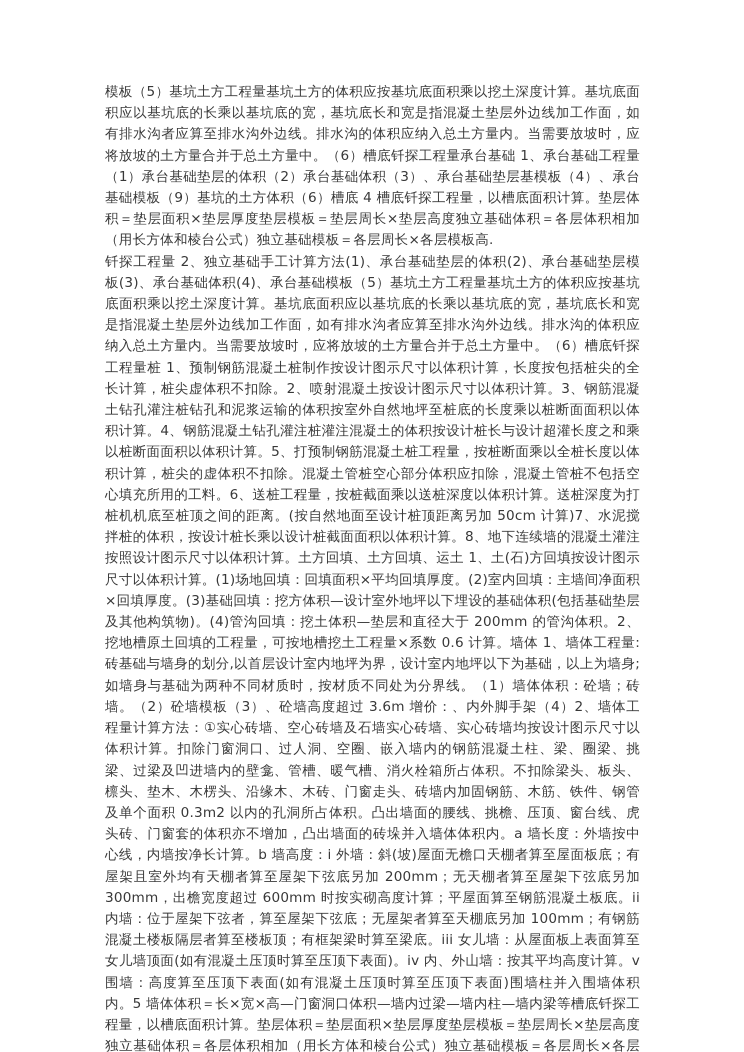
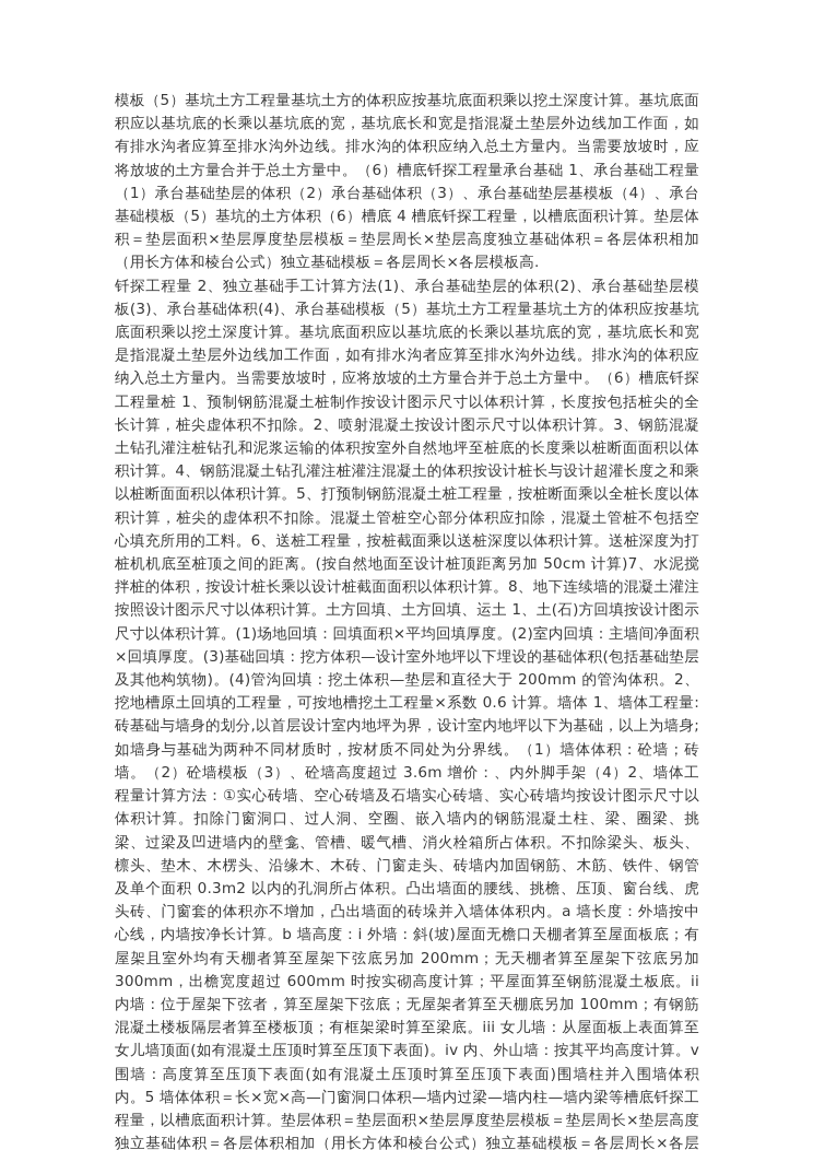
- 模板（5）基坑土方工程量基坑土方的体积应按基坑底面积乘以挖土深度计算。基坑底面积应以基坑底的长乘以基坑底的宽，基坑底长和宽是指混凝土垫层外边线加工作面，如有排水沟者应算至排水沟外边线。排水沟的体积应纳入总土方量内。当需要放坡时，应将放坡的土方量合并于总土方量中。（6）槽底钎探工程量承台基础 1、承台基础工程量（1）承台基础垫层的体积（2）承台基础体积（3）、承台基础垫层基模板（4）、承台基础模板（9）基坑的土方体积（6）槽底 4 槽底钎探工程量，以槽底面积计算。垫层体积＝垫层面积×垫层厚度垫层模板＝垫层周长×垫层高度独立基础体积＝各层体积相加（用长方体和棱台公式）独立基础模板＝各层周长×各层模板高.
+ 模板（5）基坑土方工程量基坑土方的体积应按基坑底面积乘以挖土深度计算。基坑底面积应以基坑底的长乘以基坑底的宽，基坑底长和宽是指混凝土垫层外边线加工作面，如有排水沟者应算至排水沟外边线。排水沟的体积应纳入总土方量内。当需要放坡时，应将放坡的土方量合并于总土方量中。（6）槽底钎探工程量承台基础 1、承台基础工程量（1）承台基础垫层的体积（2）承台基础体积（3）、承台基础垫层基模板（4）、承台基础模板（5）基坑的土方体积（6）槽底 4 槽底钎探工程量，以槽底面积计算。垫层体积＝垫层面积×垫层厚度垫层模板＝垫层周长×垫层高度独立基础体积＝各层体积相加（用长方体和棱台公式）独立基础模板＝各层周长×各层模板高.
  钎探工程量 2、独立基础手工计算方法(1)、承台基础垫层的体积(2)、承台基础垫层模板(3)、承台基础体积(4)、承台基础模板（5）基坑土方工程量基坑土方的体积应按基坑底面积乘以挖土深度计算。基坑底面积应以基坑底的长乘以基坑底的宽，基坑底长和宽是指混凝土垫层外边线加工作面，如有排水沟者应算至排水沟外边线。排水沟的体积应纳入总土方量内。当需要放坡时，应将放坡的土方量合并于总土方量中。（6）槽底钎探工程量桩 1、预制钢筋混凝土桩制作按设计图示尺寸以体积计算，长度按包括桩尖的全长计算，桩尖虚体积不扣除。2、喷射混凝土按设计图示尺寸以体积计算。3、钢筋混凝土钻孔灌注桩钻孔和泥浆运输的体积按室外自然地坪至桩底的长度乘以桩断面面积以体积计算。4、钢筋混凝土钻孔灌注桩灌注混凝土的体积按设计桩长与设计超灌长度之和乘以桩断面面积以体积计算。5、打预制钢筋混凝土桩工程量，按桩断面乘以全桩长度以体积计算，桩尖的虚体积不扣除。混凝土管桩空心部分体积应扣除，混凝土管桩不包括空心填充所用的工料。6、送桩工程量，按桩截面乘以送桩深度以体积计算。送桩深度为打桩机机底至桩顶之间的距离。(按自然地面至设计桩顶距离另加 50cm 计算)7、水泥搅拌桩的体积，按设计桩长乘以设计桩截面面积以体积计算。8、地下连续墙的混凝土灌注按照设计图示尺寸以体积计算。土方回填、土方回填、运土 1、土(石)方回填按设计图示尺寸以体积计算。(1)场地回填：回填面积×平均回填厚度。(2)室内回填：主墙间净面积×回填厚度。(3)基础回填：挖方体积—设计室外地坪以下埋设的基础体积(包括基础垫层及其他构筑物)。(4)管沟回填：挖土体积—垫层和直径大于 200mm 的管沟体积。2、挖地槽原土回填的工程量，可按地槽挖土工程量×系数 0.6 计算。墙体 1、墙体工程量:砖基础与墙身的划分,以首层设计室内地坪为界，设计室内地坪以下为基础，以上为墙身;如墙身与基础为两种不同材质时，按材质不同处为分界线。（1）墙体体积：砼墙；砖墙。（2）砼墙模板（3）、砼墙高度超过 3.6m 增价：、内外脚手架（4）2、墙体工程量计算方法：①实心砖墙、空心砖墙及石墙实心砖墙、实心砖墙均按设计图示尺寸以体积计算。扣除门窗洞口、过人洞、空圈、嵌入墙内的钢筋混凝土柱、梁、圈梁、挑梁、过梁及凹进墙内的壁龛、管槽、暖气槽、消火栓箱所占体积。不扣除梁头、板头、檩头、垫木、木楞头、沿缘木、木砖、门窗走头、砖墙内加固钢筋、木筋、铁件、钢管及单个面积 0.3m2 以内的孔洞所占体积。凸出墙面的腰线、挑檐、压顶、窗台线、虎头砖、门窗套的体积亦不增加，凸出墙面的砖垛并入墙体体积内。a 墙长度：外墙按中心线，内墙按净长计算。b 墙高度：i 外墙：斜(坡)屋面无檐口天棚者算至屋面板底；有屋架且室外均有天棚者算至屋架下弦底另加 200mm；无天棚者算至屋架下弦底另加 300mm，出檐宽度超过 600mm 时按实砌高度计算；平屋面算至钢筋混凝土板底。ii 内墙：位于屋架下弦者，算至屋架下弦底；无屋架者算至天棚底另加 100mm；有钢筋混凝土楼板隔层者算至楼板顶；有框架梁时算至梁底。iii 女儿墙：从屋面板上表面算至女儿墙顶面(如有混凝土压顶时算至压顶下表面)。iv 内、外山墙：按其平均高度计算。v 围墙：高度算至压顶下表面(如有混凝土压顶时算至压顶下表面)围墙柱并入围墙体积内。5 墙体体积＝长×宽×高—门窗洞口体积—墙内过梁—墙内柱—墙内梁等槽底钎探工程量，以槽底面积计算。垫层体积＝垫层面积×垫层厚度垫层模板＝垫层周长×垫层高度独立基础体积＝各层体积相加（用长方体和棱台公式）独立基础模板＝各层周长×各层
